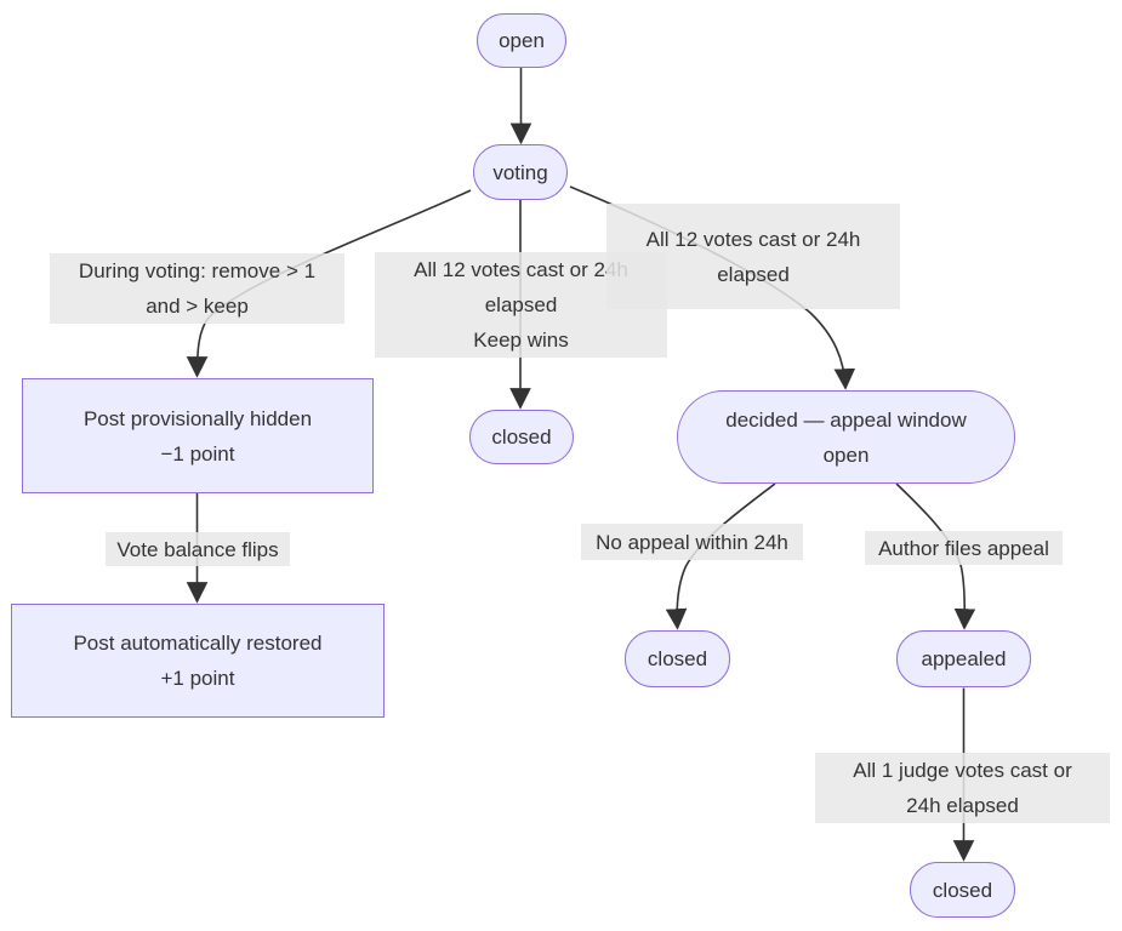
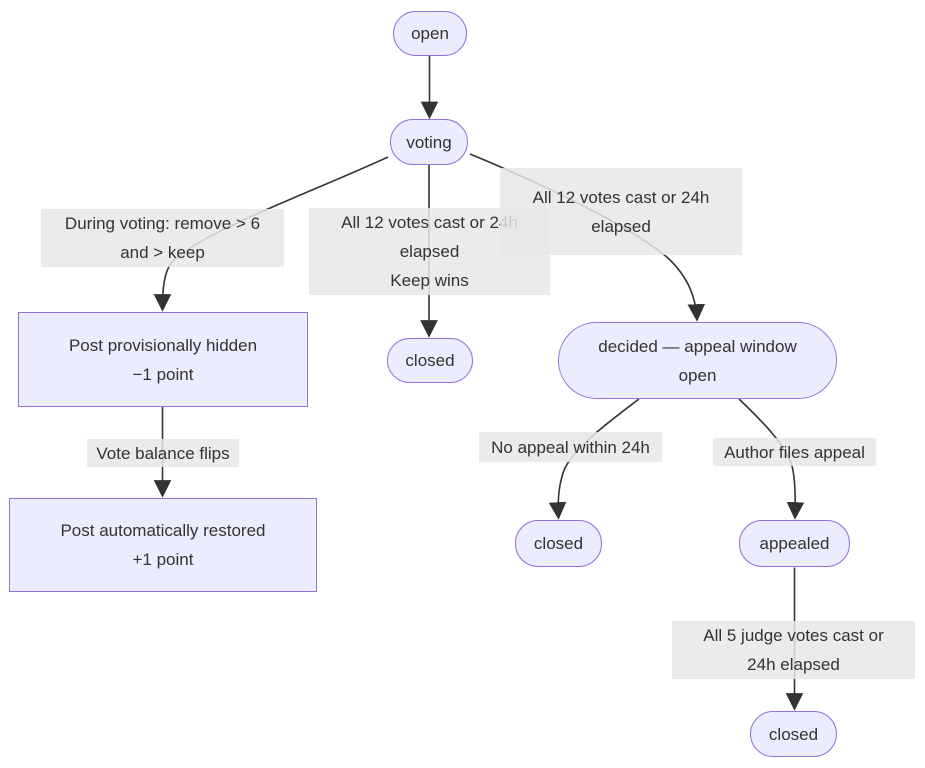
- During voting: remove > 1
+ During voting: remove > 6
  and > keep
  All 12 votes cast or 24h
  elapsed
  Keep wins
  All 12 votes cast or 24h
  elapsed
  Vote balance flips
  No appeal within 24h
  Author files appeal
- All 1 judge votes cast or
+ All 5 judge votes cast or
  24h elapsed
  open
  voting
  Post provisionally hidden
  −1 point
  closed
  decided — appeal window
  open
  Post automatically restored
  +1 point
  closed
  appealed
  closed
